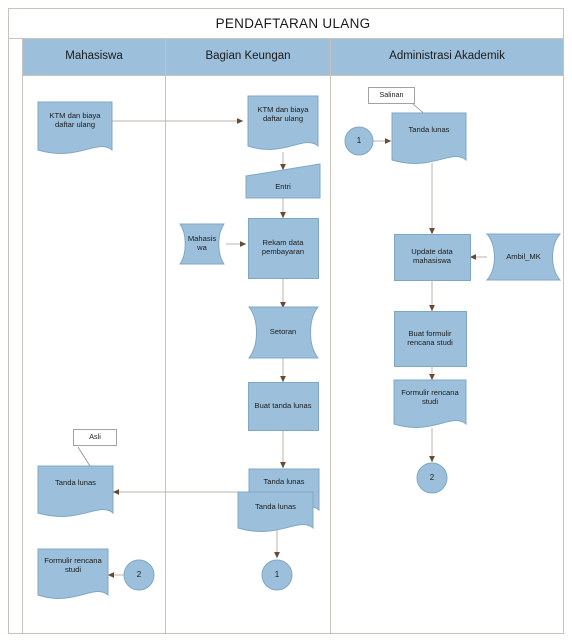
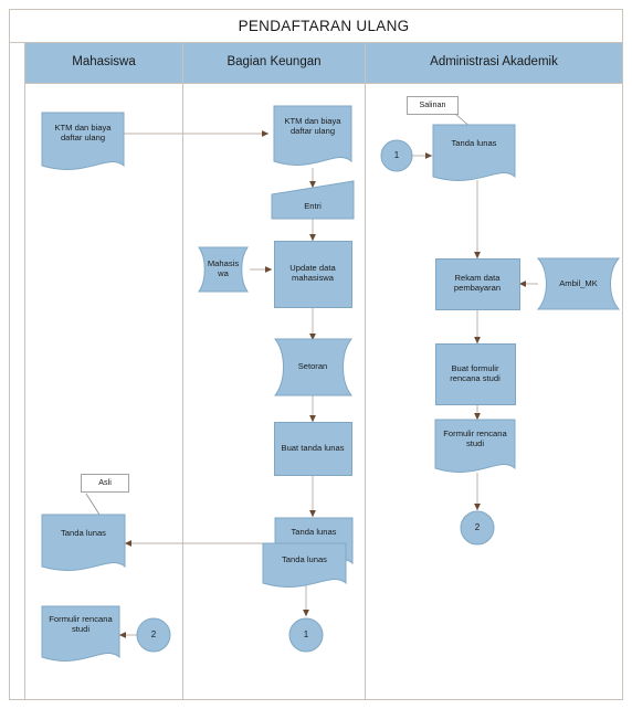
  PENDAFTARAN ULANG
  Mahasiswa
  Bagian Keungan
  Administrasi Akademik
  KTM dan biaya daftar ulang
  Asli
  Tanda lunas
  Formulir rencana studi
  2
  KTM dan biaya daftar ulang
  Entri
  Mahasis
  wa
- Rekam data pembayaran
+ Update data mahasiswa
  Setoran
  Buat tanda lunas
  Tanda lunas
  Tanda lunas
  1
  Salinan
  1
  Tanda lunas
- Update data mahasiswa
+ Rekam data pembayaran
  Ambil_MK
  Buat formulir rencana studi
  Formulir rencana studi
  2
